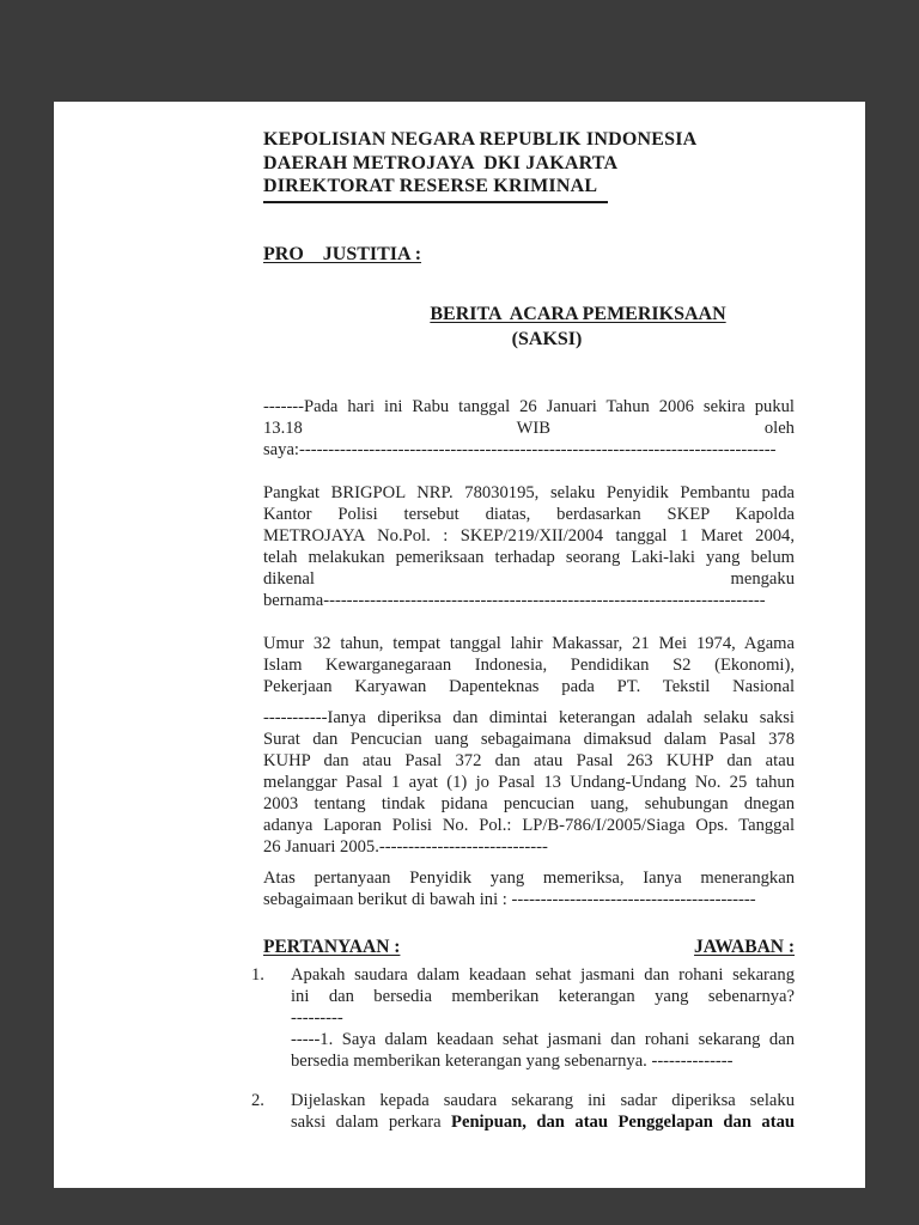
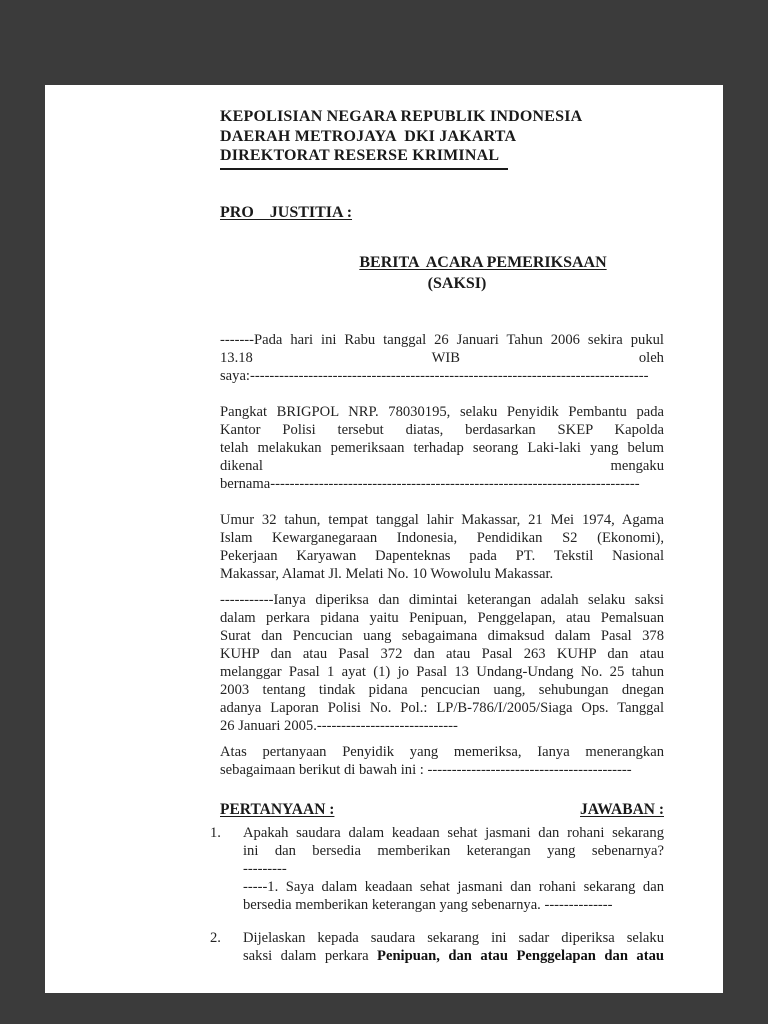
  KEPOLISIAN NEGARA REPUBLIK INDONESIA
  DAERAH METROJAYA DKI JAKARTA
  DIREKTORAT RESERSE KRIMINAL
  PRO JUSTITIA :
  BERITA ACARA PEMERIKSAAN
  (SAKSI)
  -------Pada hari ini Rabu tanggal 26 Januari Tahun 2006 sekira pukul
  13.18
  WIB
  oleh
  saya:----------------------------------------------------------------------------------
  Pangkat BRIGPOL NRP. 78030195, selaku Penyidik Pembantu pada
  Kantor Polisi tersebut diatas, berdasarkan SKEP Kapolda
- METROJAYA No.Pol. : SKEP/219/XII/2004 tanggal 1 Maret 2004,
  telah melakukan pemeriksaan terhadap seorang Laki-laki yang belum
  dikenal
  mengaku
  bernama----------------------------------------------------------------------------
  Umur 32 tahun, tempat tanggal lahir Makassar, 21 Mei 1974, Agama
  Islam Kewarganegaraan Indonesia, Pendidikan S2 (Ekonomi),
  Pekerjaan Karyawan Dapenteknas pada PT. Tekstil Nasional
+ Makassar, Alamat Jl. Melati No. 10 Wowolulu Makassar.
  -----------Ianya diperiksa dan dimintai keterangan adalah selaku saksi
+ dalam perkara pidana yaitu Penipuan, Penggelapan, atau Pemalsuan
  Surat dan Pencucian uang sebagaimana dimaksud dalam Pasal 378
  KUHP dan atau Pasal 372 dan atau Pasal 263 KUHP dan atau
  melanggar Pasal 1 ayat (1) jo Pasal 13 Undang-Undang No. 25 tahun
  2003 tentang tindak pidana pencucian uang, sehubungan dnegan
  adanya Laporan Polisi No. Pol.: LP/B-786/I/2005/Siaga Ops. Tanggal
  26 Januari 2005.-----------------------------
  Atas pertanyaan Penyidik yang memeriksa, Ianya menerangkan
  sebagaimaan berikut di bawah ini : ------------------------------------------
  PERTANYAAN :
  JAWABAN :
  1.
  Apakah saudara dalam keadaan sehat jasmani dan rohani sekarang
  ini dan bersedia memberikan keterangan yang sebenarnya?
  ---------
  -----1. Saya dalam keadaan sehat jasmani dan rohani sekarang dan
  bersedia memberikan keterangan yang sebenarnya. --------------
  2.
  Dijelaskan kepada saudara sekarang ini sadar diperiksa selaku
  saksi dalam perkara Penipuan, dan atau Penggelapan dan atau
